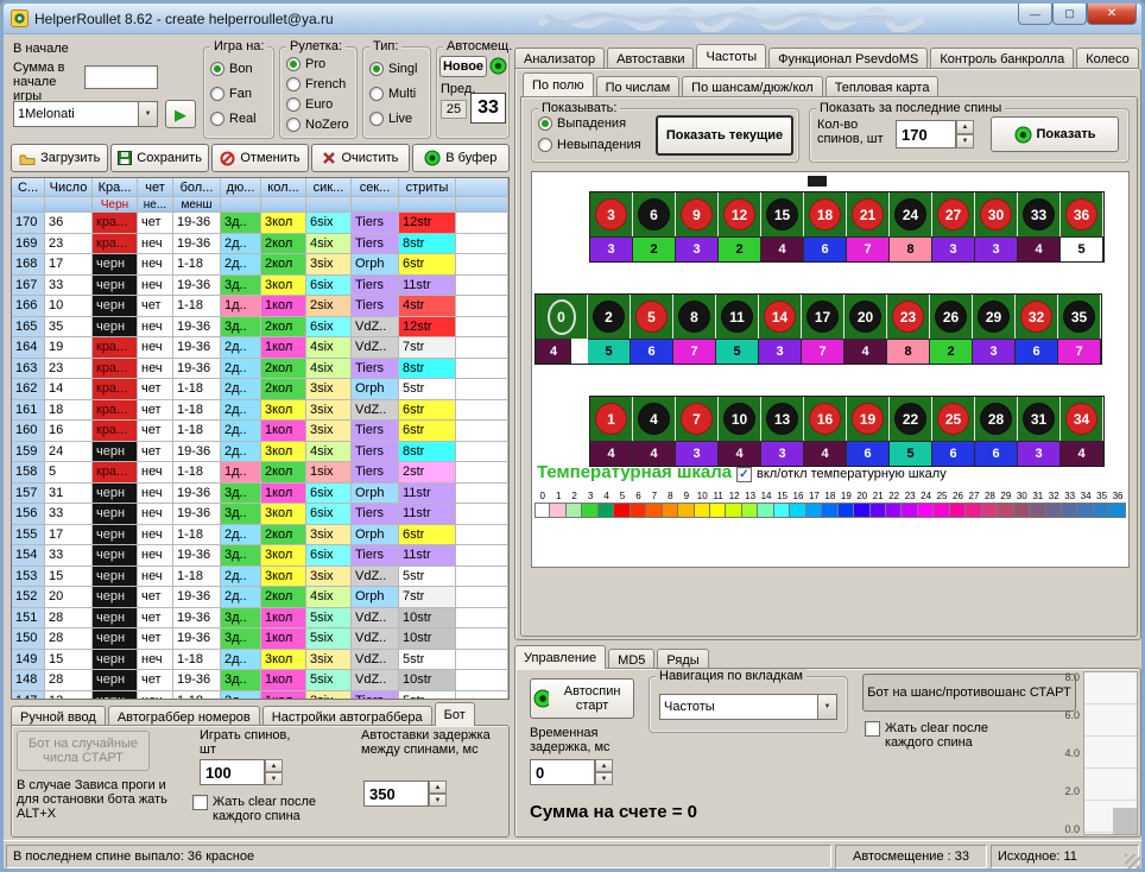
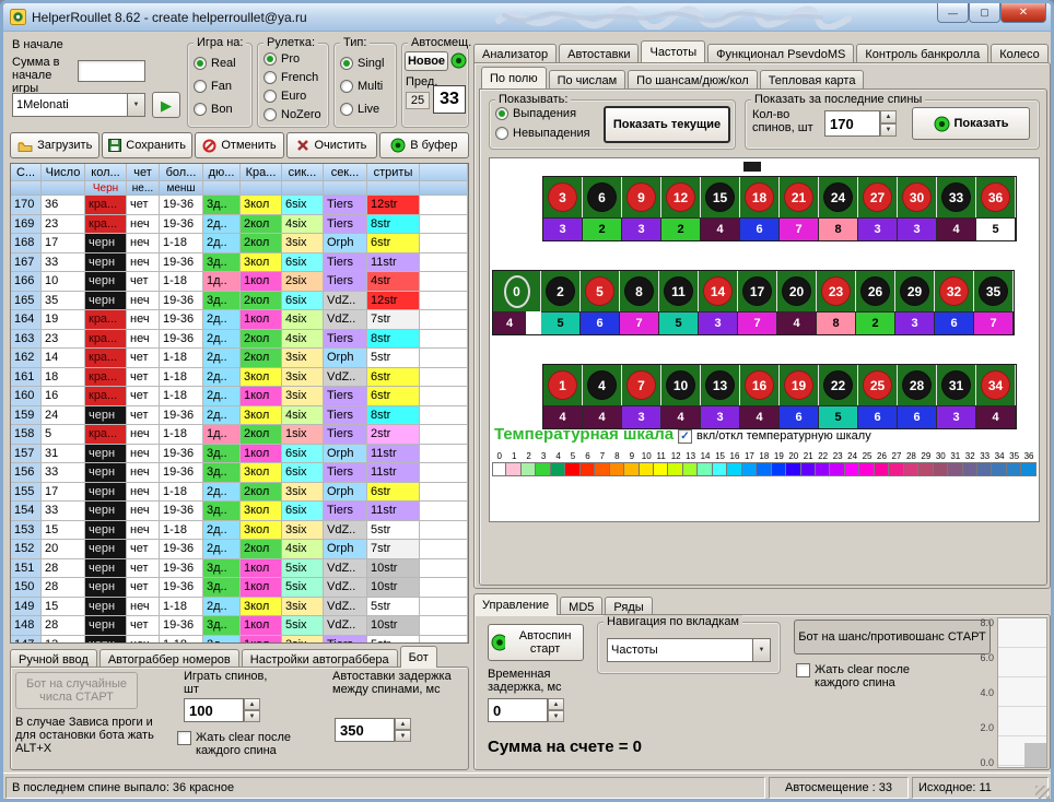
  HelperRoullet 8.62 - create helperroullet@ya.ru
  —
  ▢
  ✕
  В начале
  Сумма в начале игры
  1Melonati
  ▶
  Игра на:
- Bon
+ Real
  Fan
- Real
+ Bon
  Рулетка:
  Pro
  French
  Euro
  NoZero
  Тип:
  Singl
  Multi
  Live
  Автосмещ.
  Новое
  Пред.
  25
  33
  Загрузить
  Сохранить
  Отменить
  Очистить
  В буфер
  С...
  Число
- Кра...
+ кол...
  чет
  бол...
  дю...
- кол...
+ Кра...
  сик...
  сек...
  стриты
  Черн
  не...
  менш
  170
  36
  кра...
  чет
  19-36
  3д..
  3кол
  6six
  Tiers
  12str
  169
  23
  кра...
  неч
  19-36
  2д..
  2кол
  4six
  Tiers
  8str
  168
  17
  черн
  неч
  1-18
  2д..
  2кол
  3six
  Orph
  6str
  167
  33
  черн
  неч
  19-36
  3д..
  3кол
  6six
  Tiers
  11str
  166
  10
  черн
  чет
  1-18
  1д..
  1кол
  2six
  Tiers
  4str
  165
  35
  черн
  неч
  19-36
  3д..
  2кол
  6six
  VdZ..
  12str
  164
  19
  кра...
  неч
  19-36
  2д..
  1кол
  4six
  VdZ..
  7str
  163
  23
  кра...
  неч
  19-36
  2д..
  2кол
  4six
  Tiers
  8str
  162
  14
  кра...
  чет
  1-18
  2д..
  2кол
  3six
  Orph
  5str
  161
  18
  кра...
  чет
  1-18
  2д..
  3кол
  3six
  VdZ..
  6str
  160
  16
  кра...
  чет
  1-18
  2д..
  1кол
  3six
  Tiers
  6str
  159
  24
  черн
  чет
  19-36
  2д..
  3кол
  4six
  Tiers
  8str
  158
  5
  кра...
  неч
  1-18
  1д..
  2кол
  1six
  Tiers
  2str
  157
  31
  черн
  неч
  19-36
  3д..
  1кол
  6six
  Orph
  11str
  156
  33
  черн
  неч
  19-36
  3д..
  3кол
  6six
  Tiers
  11str
  155
  17
  черн
  неч
  1-18
  2д..
  2кол
  3six
  Orph
  6str
  154
  33
  черн
  неч
  19-36
  3д..
  3кол
  6six
  Tiers
  11str
  153
  15
  черн
  неч
  1-18
  2д..
  3кол
  3six
  VdZ..
  5str
  152
  20
  черн
  чет
  19-36
  2д..
  2кол
  4six
  Orph
  7str
  151
  28
  черн
  чет
  19-36
  3д..
  1кол
  5six
  VdZ..
  10str
  150
  28
  черн
  чет
  19-36
  3д..
  1кол
  5six
  VdZ..
  10str
  149
  15
  черн
  неч
  1-18
  2д..
  3кол
  3six
  VdZ..
  5str
  148
  28
  черн
  чет
  19-36
  3д..
  1кол
  5six
  VdZ..
  10str
  Ручной ввод
  Автограббер номеров
  Настройки автограббера
  Бот
  Бот на случайные числа СТАРТ
  В случае Зависа проги и для остановки бота жать ALT+X
  Играть спинов, шт
  100
  Жать clear после каждого спина
  Автоставки задержка между спинами, мс
  350
  Анализатор
  Автоставки
  Частоты
  Функционал PsevdoMS
  Контроль банкролла
  Колесо
  По полю
  По числам
  По шансам/дюж/кол
  Тепловая карта
  Показывать:
  Выпадения
  Невыпадения
  Показать текущие
  Показать за последние спины
  Кол-во спинов, шт
  170
  Показать
  3
  3
  6
  2
  9
  3
  12
  2
  15
  4
  18
  6
  21
  7
  24
  8
  27
  3
  30
  3
  33
  4
  36
  5
  0
  4
  2
  5
  5
  6
  8
  7
  11
  5
  14
  3
  17
  7
  20
  4
  23
  8
  26
  2
  29
  3
  32
  6
  35
  7
  1
  4
  4
  4
  7
  3
  10
  4
  13
  3
  16
  4
  19
  6
  22
  5
  25
  6
  28
  6
  31
  3
  34
  4
  Температурная шкала
  ✓
  вкл/откл температурную шкалу
  0
  1
  2
  3
  4
  5
  6
  7
  8
  9
  10
  11
  12
  13
  14
  15
  16
  17
  18
  19
  20
  21
  22
  23
  24
  25
  26
  27
  28
  29
  30
  31
  32
  33
  34
  35
  36
  Управление
  MD5
  Ряды
  Автоспин старт
  Временная задержка, мс
  0
  Навигация по вкладкам
  Частоты
  Бот на шанс/противошанс СТАРТ
  Жать clear после каждого спина
  Сумма на счете = 0
  8.0
  6.0
  4.0
  2.0
  0.0
  В последнем спине выпало: 36 красное
  Автосмещение : 33
  Исходное: 11
